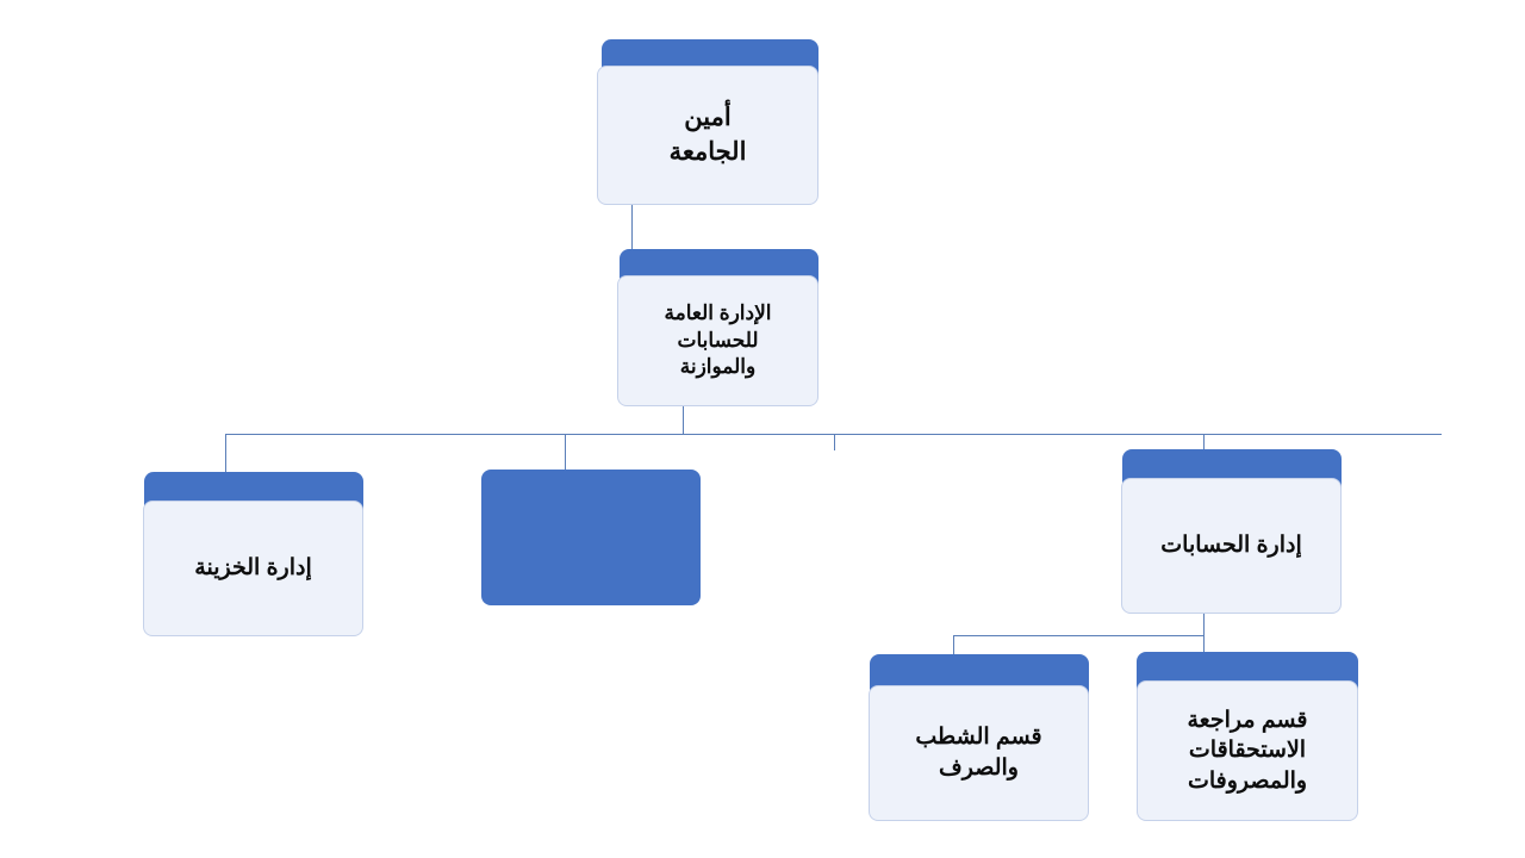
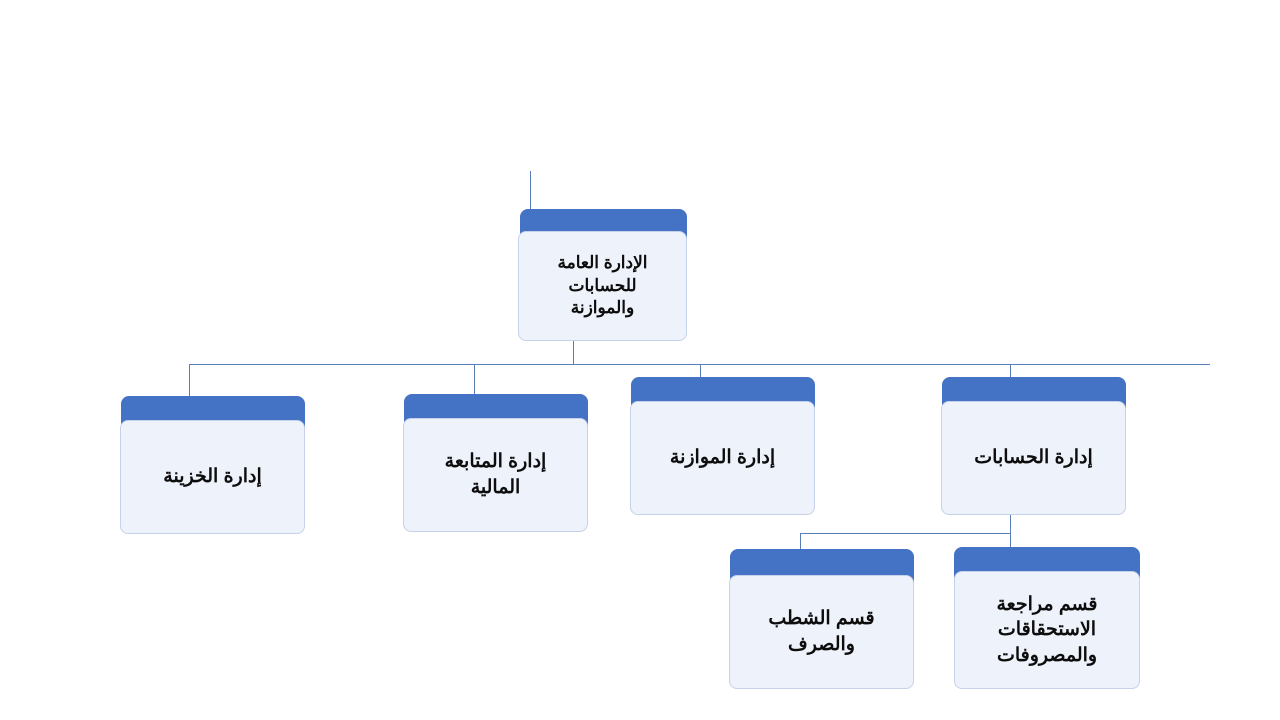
- أمين
- الجامعة
  الإدارة العامة
  للحسابات
  والموازنة
  إدارة الخزينة
+ إدارة المتابعة
+ المالية
+ إدارة الموازنة
  إدارة الحسابات
  قسم الشطب
  والصرف
  قسم مراجعة
  الاستحقاقات
  والمصروفات
